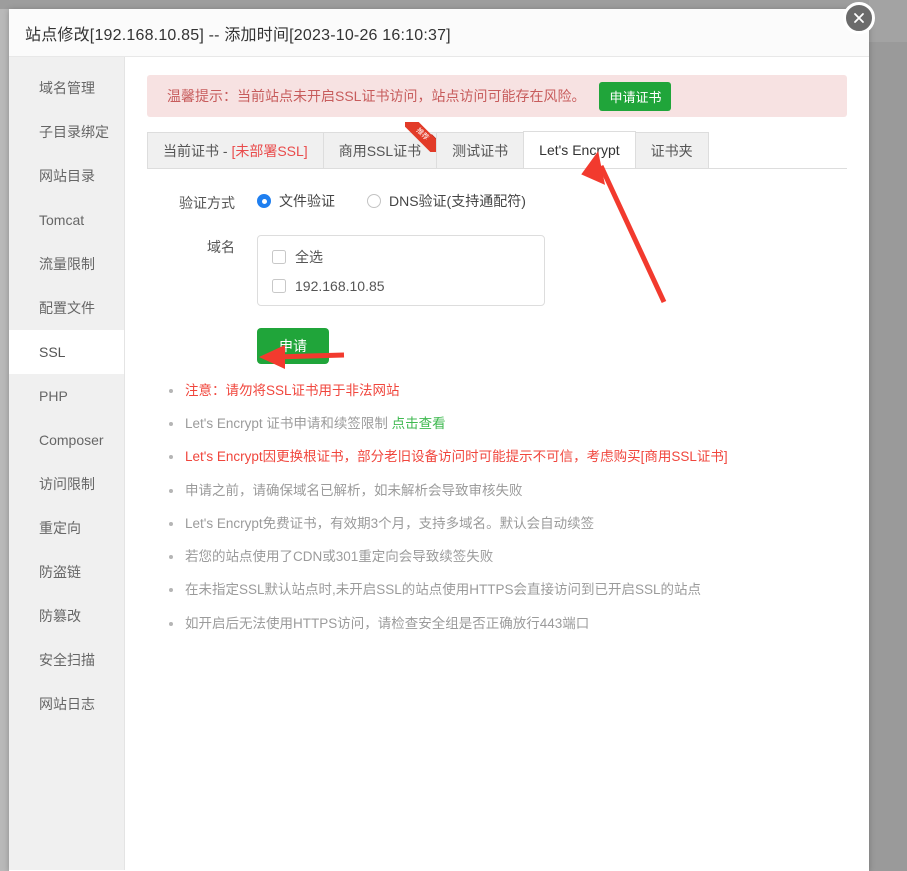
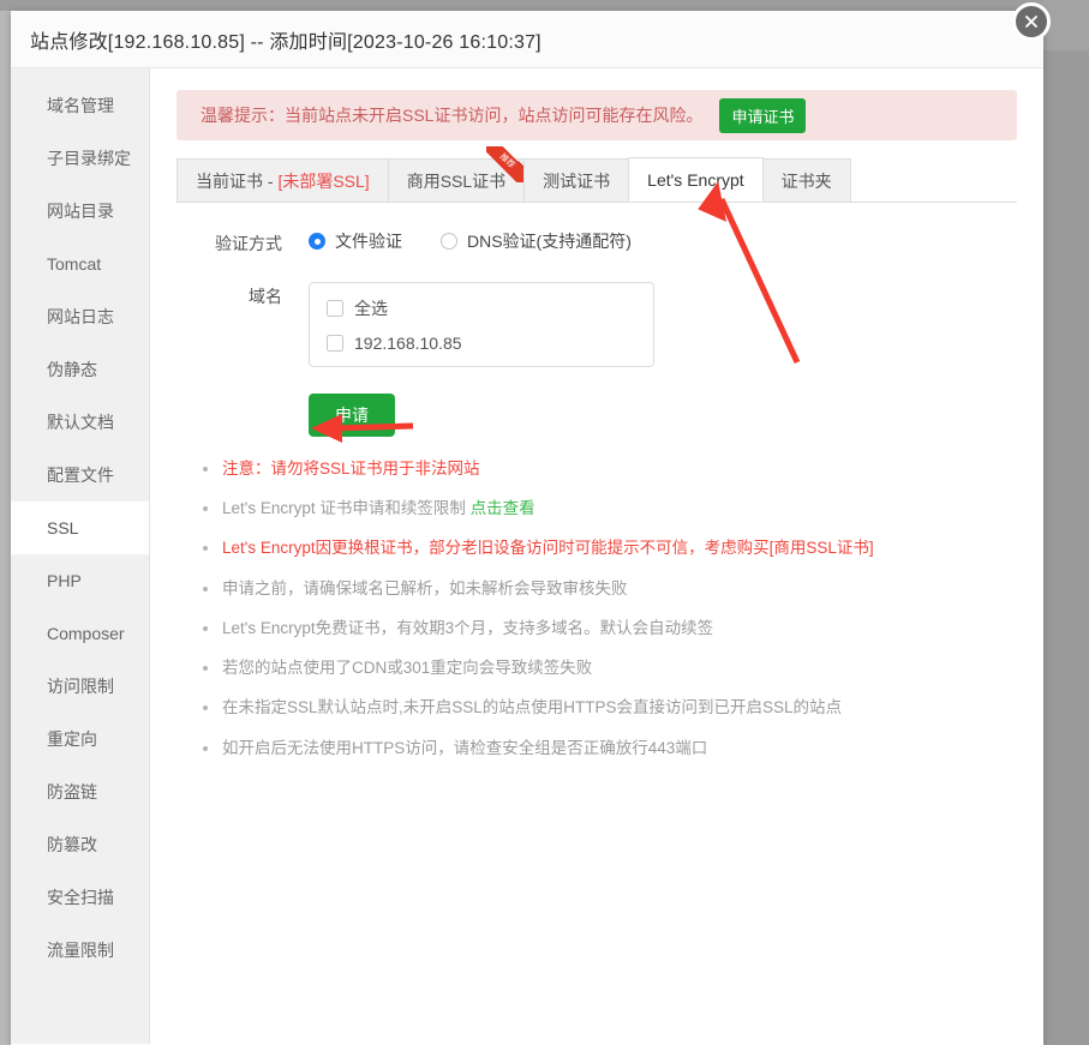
  站点修改[192.168.10.85] -- 添加时间[2023-10-26 16:10:37]
  域名管理
  子目录绑定
  网站目录
  Tomcat
- 流量限制
+ 网站日志
+ 伪静态
+ 默认文档
  配置文件
  SSL
  PHP
  Composer
  访问限制
  重定向
  防盗链
  防篡改
  安全扫描
- 网站日志
+ 流量限制
  温馨提示：当前站点未开启SSL证书访问，站点访问可能存在风险。
  申请证书
  当前证书 - [未部署SSL]
  商用SSL证书
  测试证书
  Let's Encrypt
  证书夹
  验证方式
  文件验证
  DNS验证(支持通配符)
  域名
  全选
  192.168.10.85
  申请
  注意：请勿将SSL证书用于非法网站
  Let's Encrypt 证书申请和续签限制 点击查看
  Let's Encrypt因更换根证书，部分老旧设备访问时可能提示不可信，考虑购买[商用SSL证书]
  申请之前，请确保域名已解析，如未解析会导致审核失败
  Let's Encrypt免费证书，有效期3个月，支持多域名。默认会自动续签
  若您的站点使用了CDN或301重定向会导致续签失败
  在未指定SSL默认站点时,未开启SSL的站点使用HTTPS会直接访问到已开启SSL的站点
  如开启后无法使用HTTPS访问，请检查安全组是否正确放行443端口
